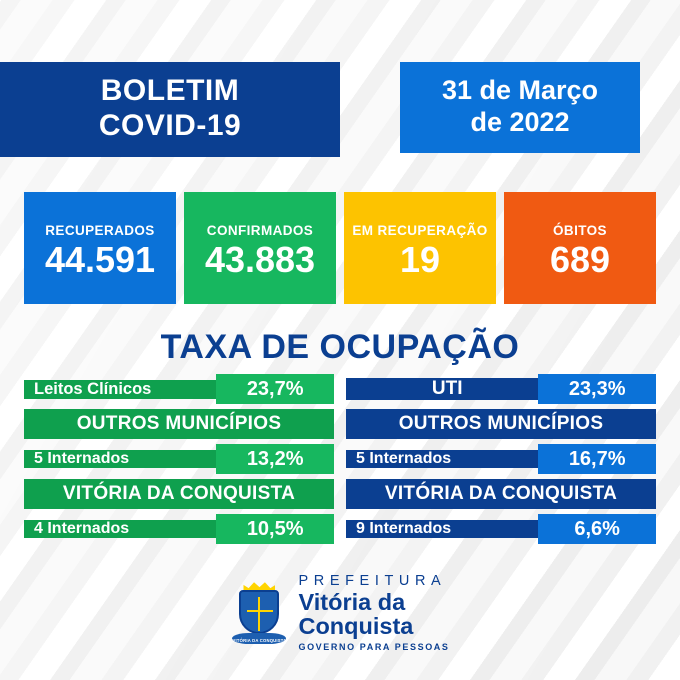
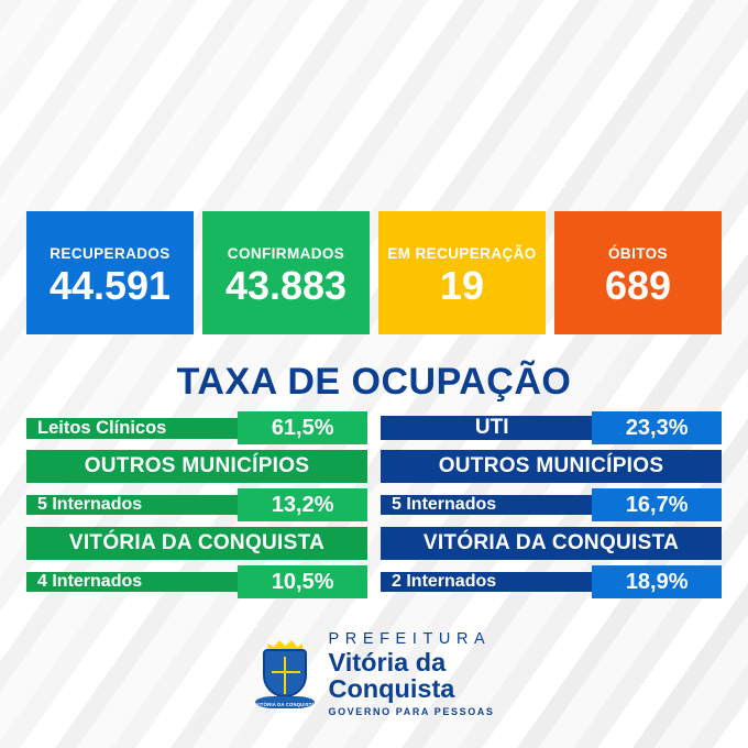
- BOLETIM
- COVID-19
- 31 de Março
- de 2022
  RECUPERADOS
  44.591
  CONFIRMADOS
  43.883
  EM RECUPERAÇÃO
  19
  ÓBITOS
  689
  TAXA DE OCUPAÇÃO
  Leitos Clínicos
- 23,7%
+ 61,5%
  OUTROS MUNICÍPIOS
  5 Internados
  13,2%
  VITÓRIA DA CONQUISTA
  4 Internados
  10,5%
  UTI
  23,3%
  OUTROS MUNICÍPIOS
  5 Internados
  16,7%
  VITÓRIA DA CONQUISTA
- 9 Internados
+ 2 Internados
- 6,6%
+ 18,9%
  PREFEITURA
  Vitória da
  Conquista
  GOVERNO PARA PESSOAS
